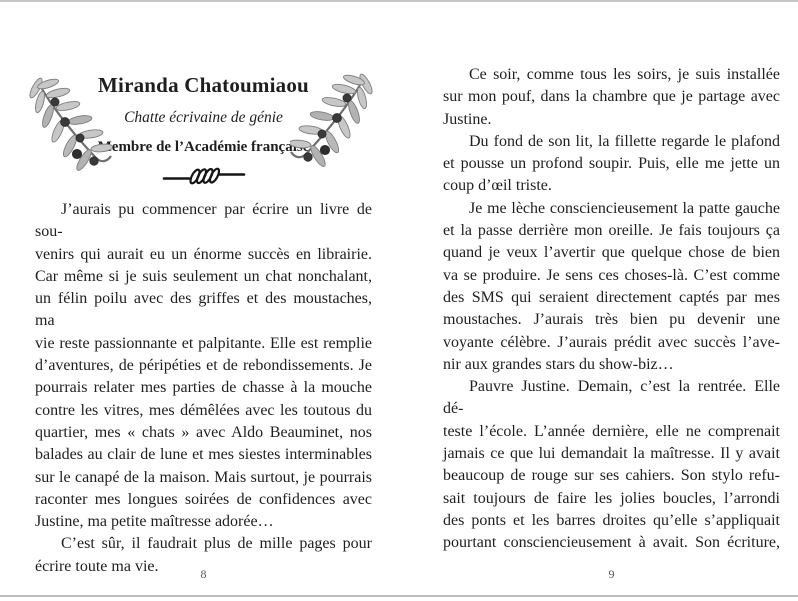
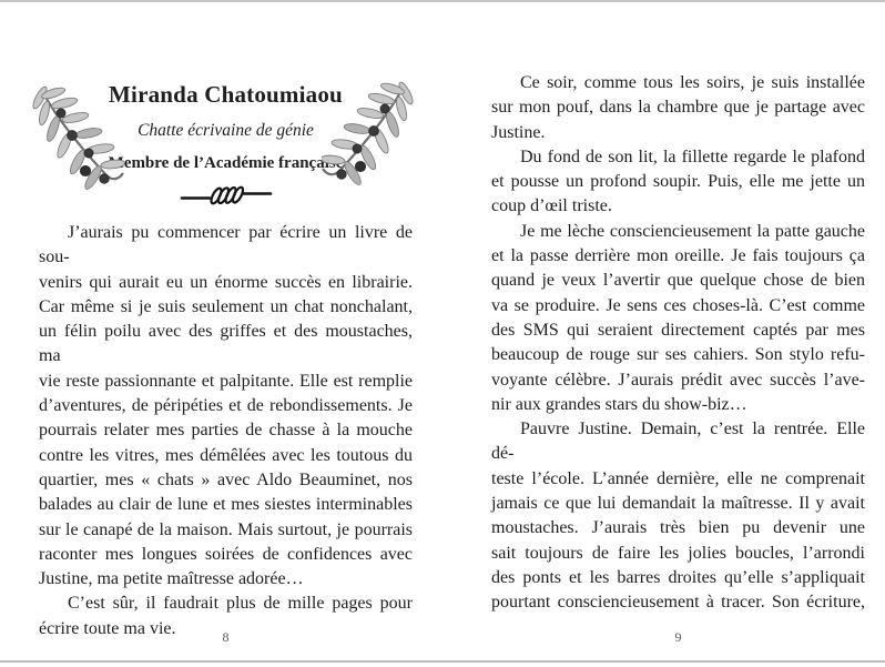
  Miranda Chatoumiaou
  Chatte écrivaine de génie
  embre de l’Académie frança
  J’aurais pu commencer par écrire un livre de sou-
  venirs qui aurait eu un énorme succès en librairie.
  Car même si je suis seulement un chat nonchalant,
  un félin poilu avec des griffes et des moustaches, ma
  vie reste passionnante et palpitante. Elle est remplie
  d’aventures, de péripéties et de rebondissements. Je
  pourrais relater mes parties de chasse à la mouche
  contre les vitres, mes démêlées avec les toutous du
  quartier, mes « chats » avec Aldo Beauminet, nos
  balades au clair de lune et mes siestes interminables
  sur le canapé de la maison. Mais surtout, je pourrais
  raconter mes longues soirées de confidences avec
  Justine, ma petite maîtresse adorée…
  C’est sûr, il faudrait plus de mille pages pour
  écrire toute ma vie.
  8
  Ce soir, comme tous les soirs, je suis installée
  sur mon pouf, dans la chambre que je partage avec
  Justine.
  Du fond de son lit, la fillette regarde le plafond
  et pousse un profond soupir. Puis, elle me jette un
  coup d’œil triste.
  Je me lèche consciencieusement la patte gauche
  et la passe derrière mon oreille. Je fais toujours ça
  quand je veux l’avertir que quelque chose de bien
  va se produire. Je sens ces choses-là. C’est comme
  des SMS qui seraient directement captés par mes
- moustaches. J’aurais très bien pu devenir une
+ beaucoup de rouge sur ses cahiers. Son stylo refu-
  voyante célèbre. J’aurais prédit avec succès l’ave-
  nir aux grandes stars du show-biz…
  Pauvre Justine. Demain, c’est la rentrée. Elle dé-
  teste l’école. L’année dernière, elle ne comprenait
  jamais ce que lui demandait la maîtresse. Il y avait
- beaucoup de rouge sur ses cahiers. Son stylo refu-
+ moustaches. J’aurais très bien pu devenir une
  sait toujours de faire les jolies boucles, l’arrondi
  des ponts et les barres droites qu’elle s’appliquait
- pourtant consciencieusement à avait. Son écriture,
+ pourtant consciencieusement à tracer. Son écriture,
  9
